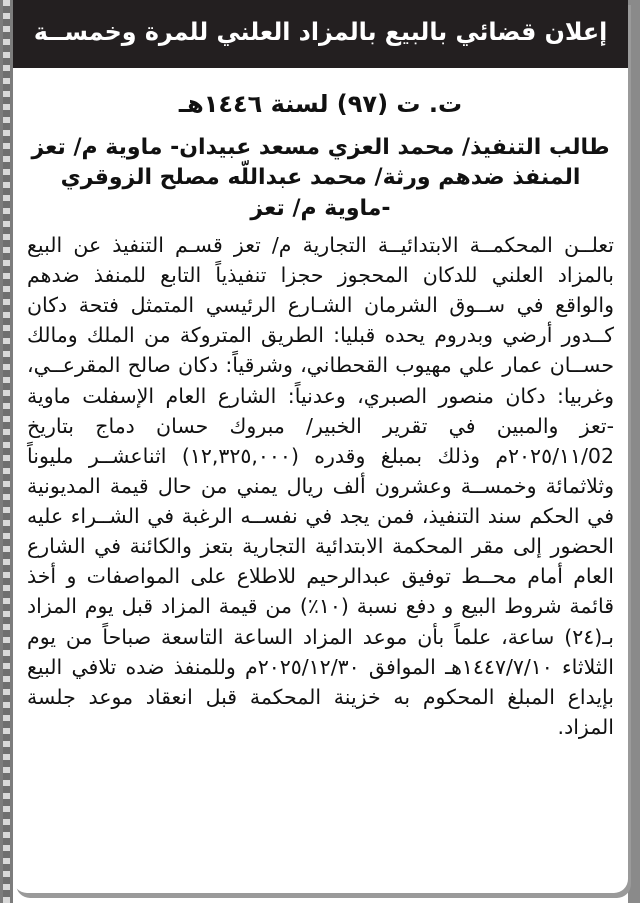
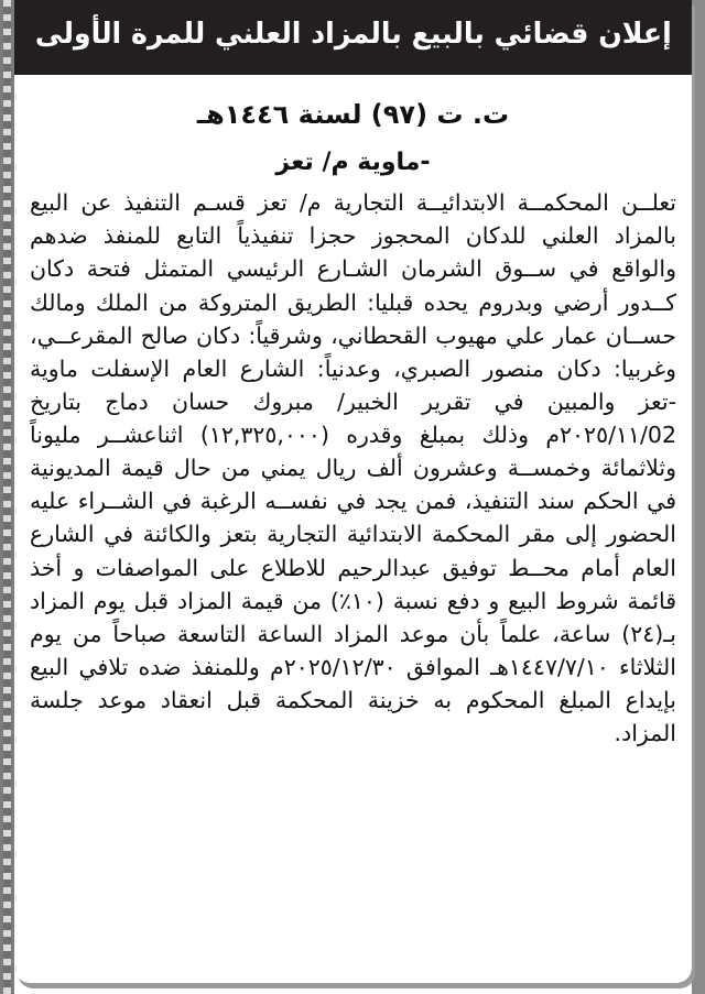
- إعلان قضائي بالبيع بالمزاد العلني للمرة وخمســة
+ إعلان قضائي بالبيع بالمزاد العلني للمرة الأولى
  ت. ت (٩٧) لسنة ١٤٤٦هـ
- طالب التنفيذ/ محمد العزي مسعد عبيدان- ماوية م/ تعز
- المنفذ ضدهم ورثة/ محمد عبداللّه مصلح الزوقري
  -ماوية م/ تعز
  تعلــن المحكمــة الابتدائيــة التجارية م/ تعز قسـم التنفيذ عن البيع بالمزاد العلني للدكان المحجوز حجزا تنفيذياً التابع للمنفذ ضدهم والواقع في ســوق الشرمان الشـارع الرئيسي المتمثل فتحة دكان كــدور أرضي وبدروم يحده قبليا: الطريق المتروكة من الملك ومالك حســان عمار علي مهيوب القحطاني، وشرقياً: دكان صالح المقرعــي، وغربيا: دكان منصور الصبري، وعدنياً: الشارع العام الإسفلت ماوية -تعز والمبين في تقرير الخبير/ مبروك حسان دماج بتاريخ ٢٠٢٥/١١/02م وذلك بمبلغ وقدره (١٢,٣٢٥,٠٠٠) اثناعشــر مليوناً وثلاثمائة وخمســة وعشرون ألف ريال يمني من حال قيمة المديونية في الحكم سند التنفيذ، فمن يجد في نفســه الرغبة في الشــراء عليه الحضور إلى مقر المحكمة الابتدائية التجارية بتعز والكائنة في الشارع العام أمام محــط توفيق عبدالرحيم للاطلاع على المواصفات و أخذ قائمة شروط البيع و دفع نسبة (١٠٪) من قيمة المزاد قبل يوم المزاد بـ(٢٤) ساعة، علماً بأن موعد المزاد الساعة التاسعة صباحاً من يوم الثلاثاء ١٤٤٧/٧/١٠هـ الموافق ٢٠٢٥/١٢/٣٠م وللمنفذ ضده تلافي البيع بإيداع المبلغ المحكوم به خزينة المحكمة قبل انعقاد موعد جلسة المزاد.
